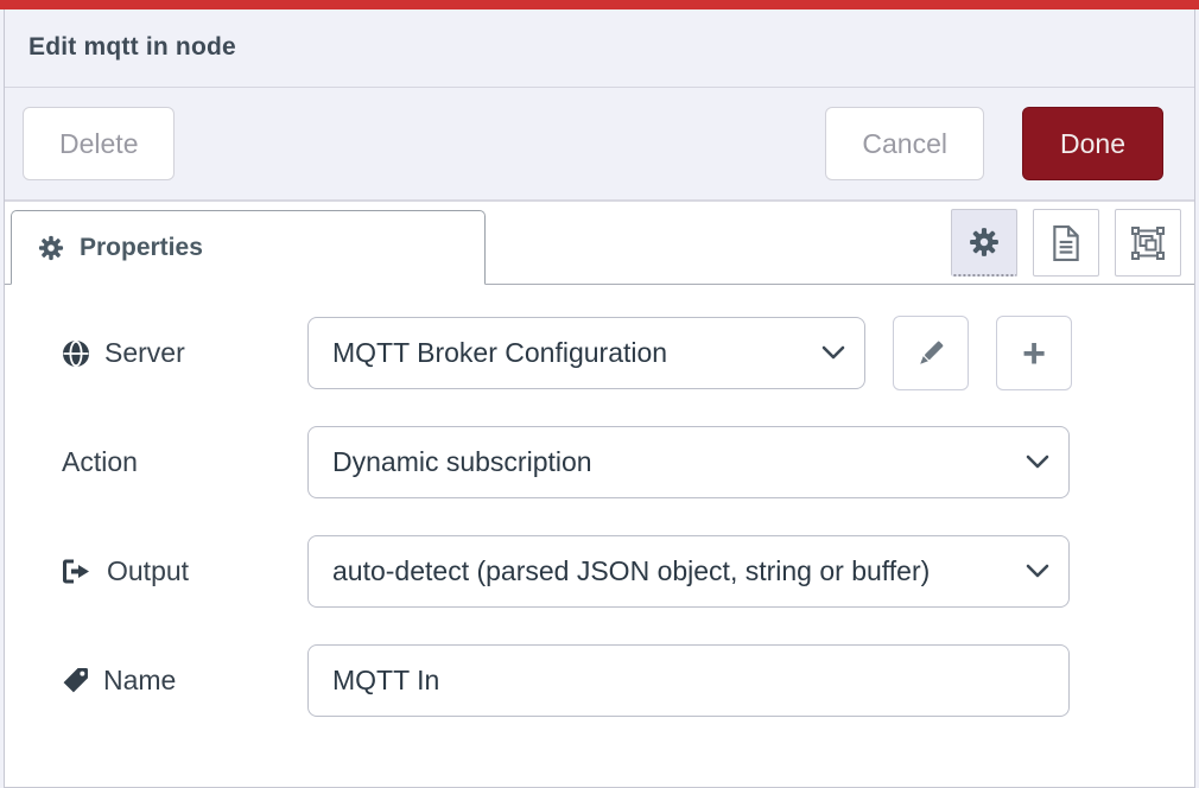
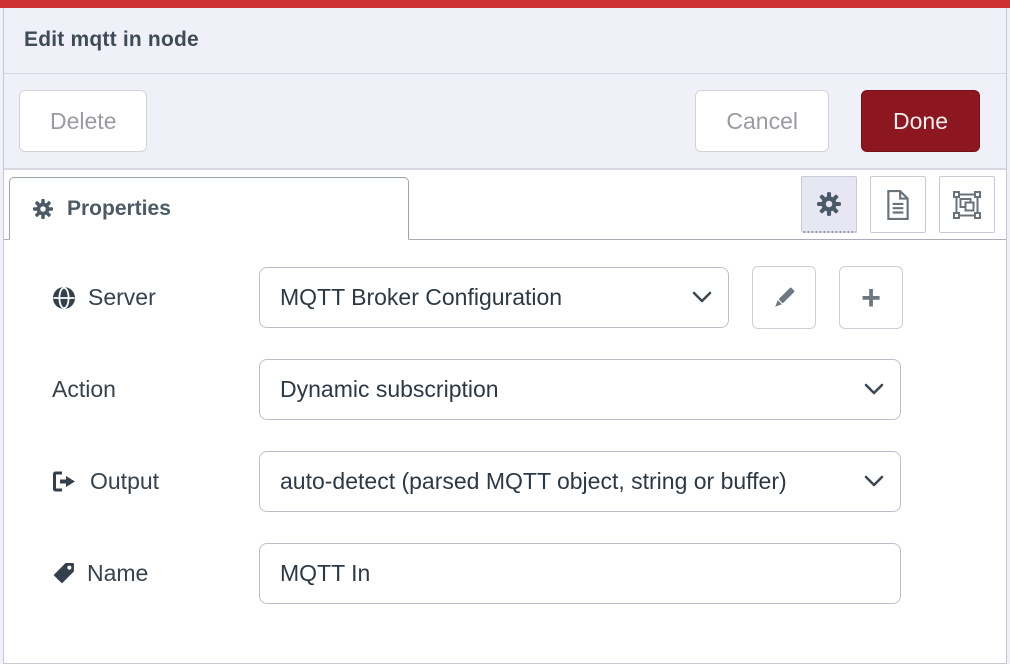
  Edit mqtt in node
  Delete
  Cancel
  Done
  Properties
  Server
  MQTT Broker Configuration
  +
  Action
  Dynamic subscription
  Output
- auto-detect (parsed JSON object, string or buffer)
+ auto-detect (parsed MQTT object, string or buffer)
  Name
  MQTT In
